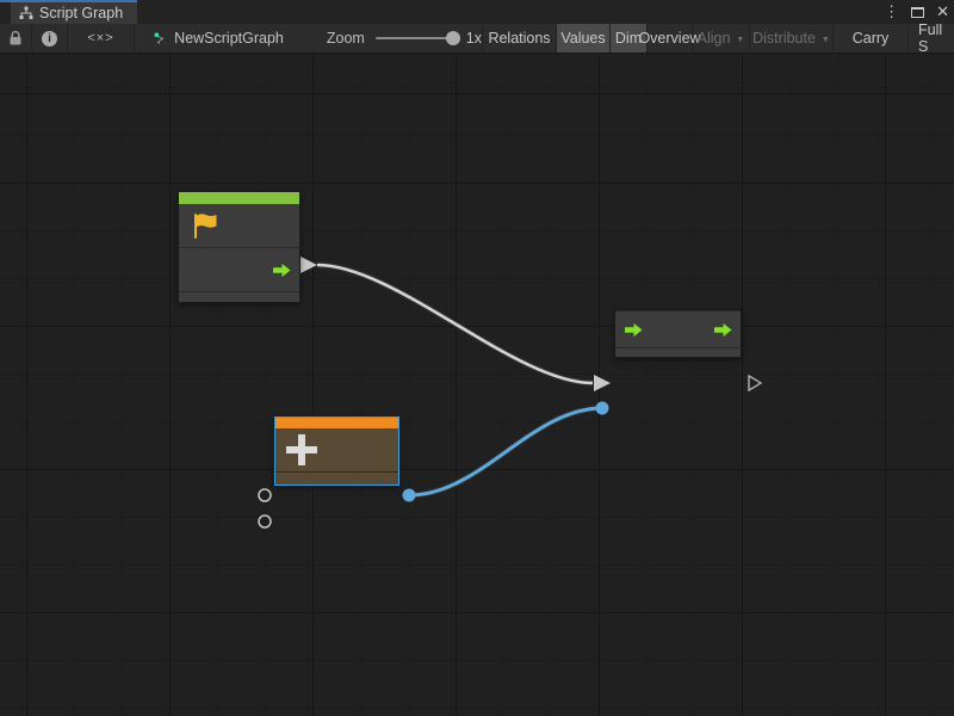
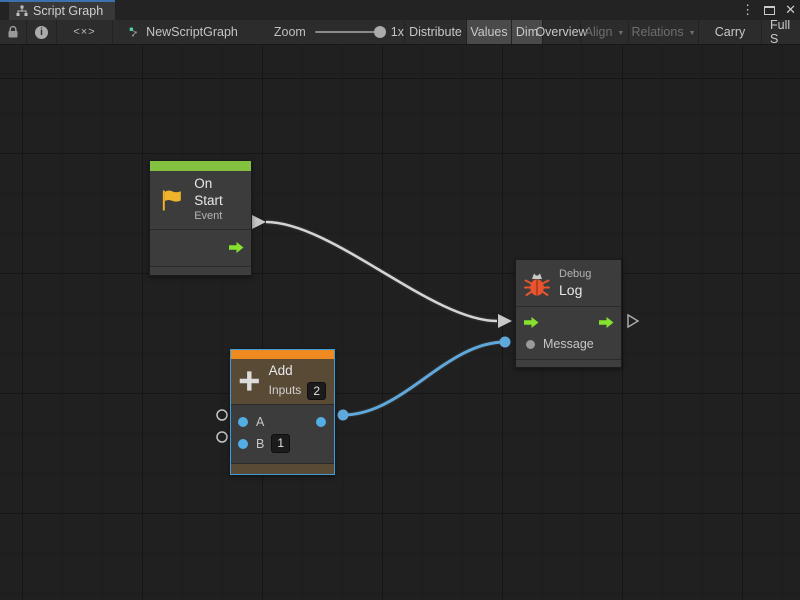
  Script Graph
  ⋮
  ✕
  i
  <×>
  NewScriptGraph
  Zoom
  1x
- Relations
+ Distribute
  Values
  Dim
  Overview
  Align
- Distribute
+ Relations
  Carry
  Full S
+ On Start
+ Event
+ Debug
+ Log
+ Message
+ Add
+ Inputs
+ 2
+ A
+ B
+ 1
